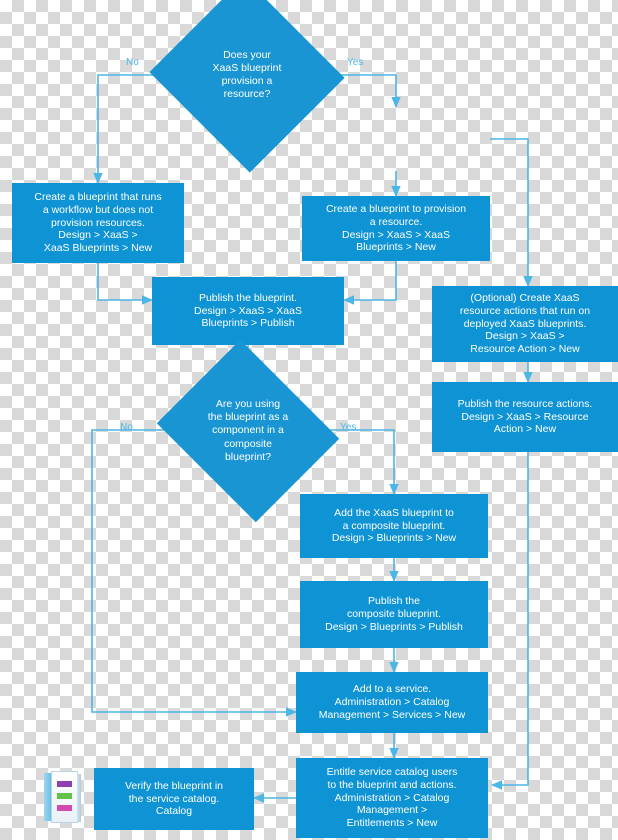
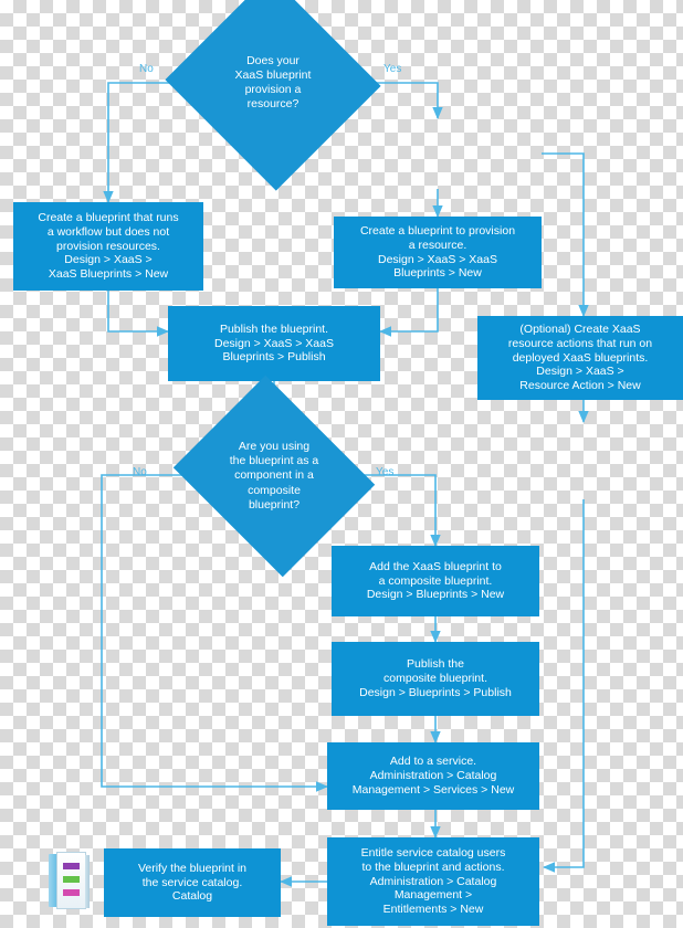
  Does your
  XaaS blueprint
  provision a
  resource?
  No
  Yes
  Create a blueprint that runs
  a workflow but does not
  provision resources.
  Design > XaaS >
  XaaS Blueprints > New
  Create a blueprint to provision
  a resource.
  Design > XaaS > XaaS
  Blueprints > New
  Publish the blueprint.
  Design > XaaS > XaaS
  Blueprints > Publish
  (Optional) Create XaaS
  resource actions that run on
  deployed XaaS blueprints.
  Design > XaaS >
  Resource Action > New
- Publish the resource actions.
- Design > XaaS > Resource
- Action > New
  Are you using
  the blueprint as a
  component in a
  composite
  blueprint?
  No
  Yes
  Add the XaaS blueprint to
  a composite blueprint.
  Design > Blueprints > New
  Publish the
  composite blueprint.
  Design > Blueprints > Publish
  Add to a service.
  Administration > Catalog
  Management > Services > New
  Entitle service catalog users
  to the blueprint and actions.
  Administration > Catalog
  Management >
  Entitlements > New
  Verify the blueprint in
  the service catalog.
  Catalog
